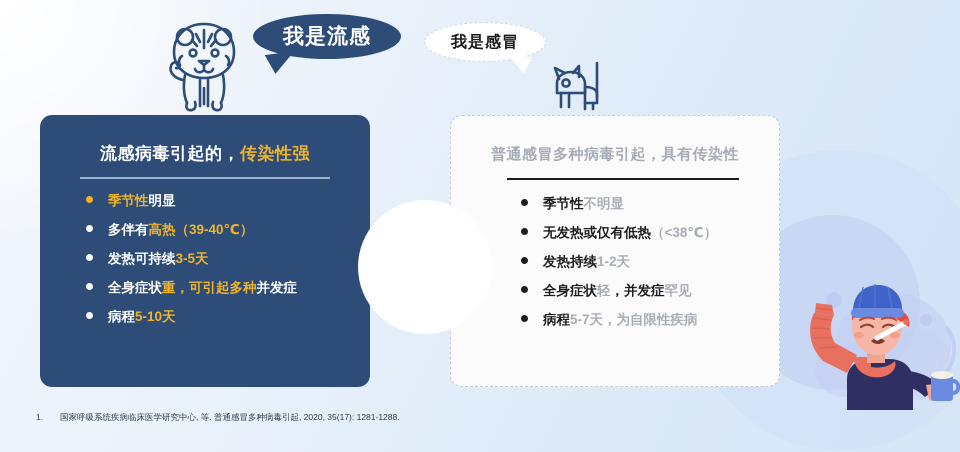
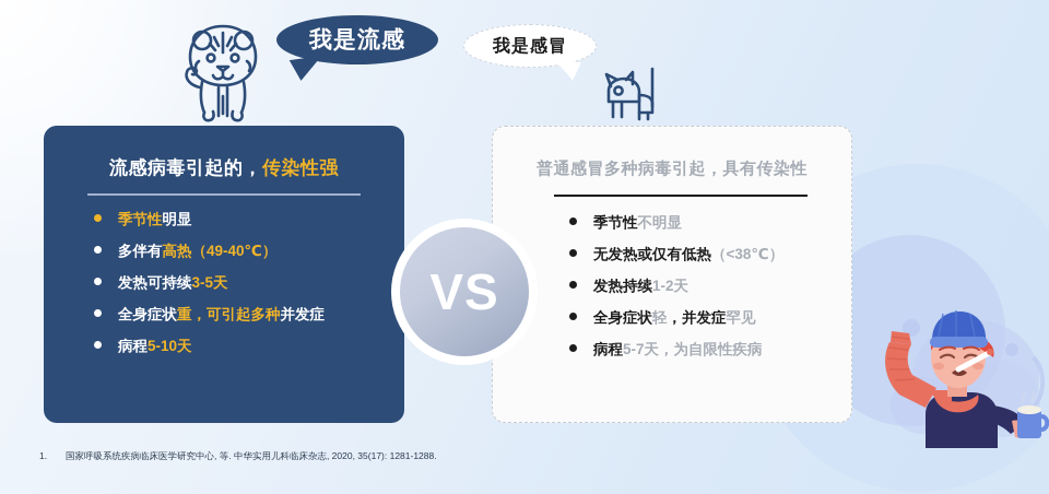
  我是流感
  我是感冒
  流感病毒引起的，传染性强
  季节性明显
- 多伴有高热（39-40℃）
+ 多伴有高热（49-40℃）
  发热可持续3-5天
  全身症状重，可引起多种并发症
  病程5-10天
  普通感冒多种病毒引起，具有传染性
  季节性不明显
  无发热或仅有低热（<38℃）
  发热持续1-2天
  全身症状轻，并发症罕见
  病程5-7天，为自限性疾病
+ VS
  1.
- 国家呼吸系统疾病临床医学研究中心, 等. 普通感冒多种病毒引起, 2020, 35(17): 1281-1288.
+ 国家呼吸系统疾病临床医学研究中心, 等. 中华实用儿科临床杂志, 2020, 35(17): 1281-1288.
